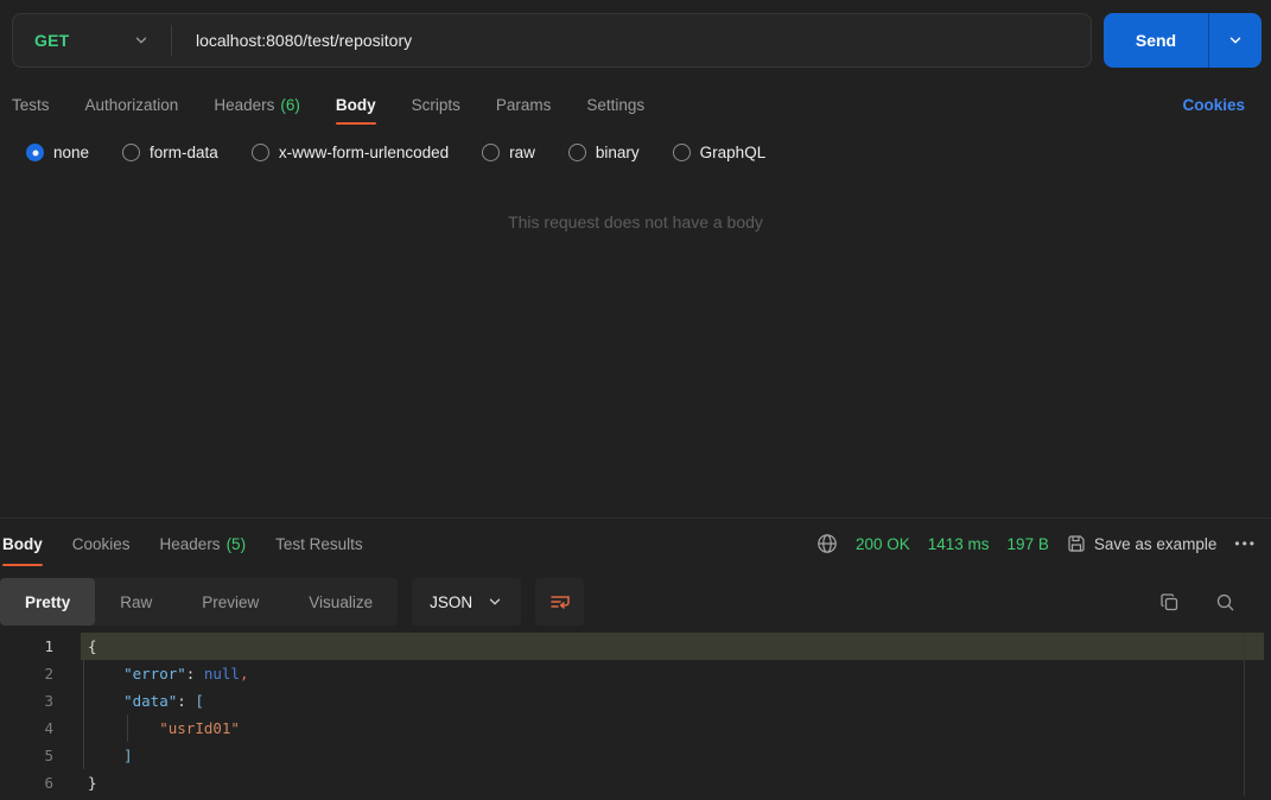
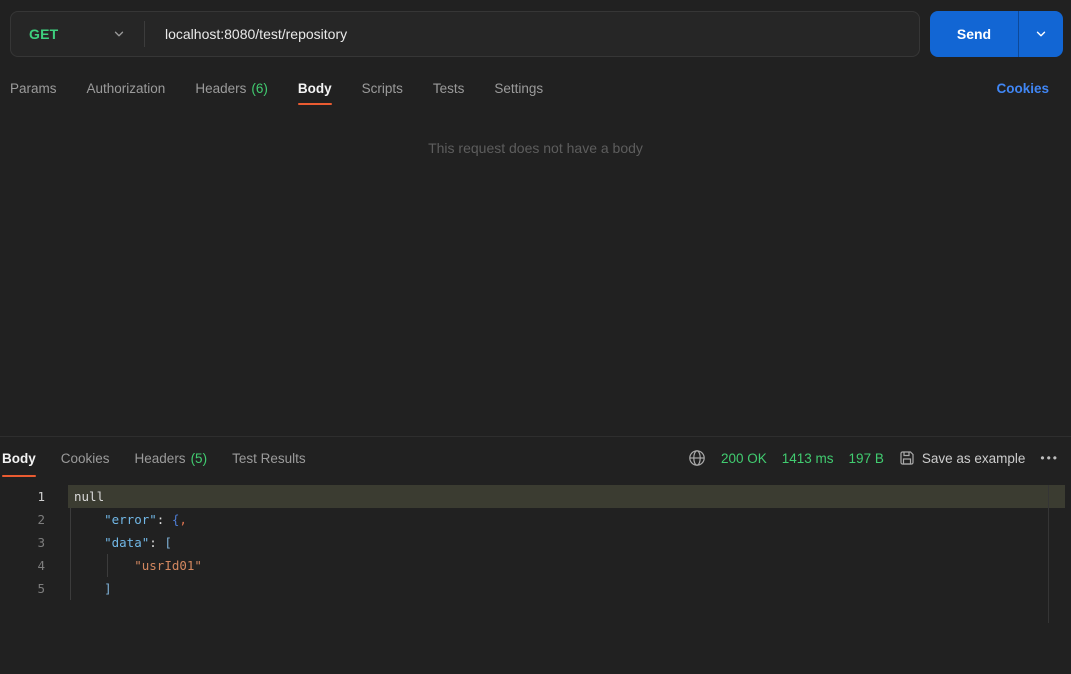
  GET
  localhost:8080/test/repository
  Send
- Tests
+ Params
  Authorization
  Headers
  (6)
  Body
  Scripts
- Params
+ Tests
  Settings
  Cookies
- none
- form-data
- x-www-form-urlencoded
- raw
- binary
- GraphQL
  This request does not have a body
  Body
  Cookies
  Headers
  (5)
  Test Results
  200 OK
  1413 ms
  197 B
  Save as example
  •••
- Pretty
- Raw
- Preview
- Visualize
- JSON
  1
- {
+ null
  2
- "error": null,
+ "error": {,
  3
  "data": [
  4
  "usrId01"
  5
  ]
- 6
- }
